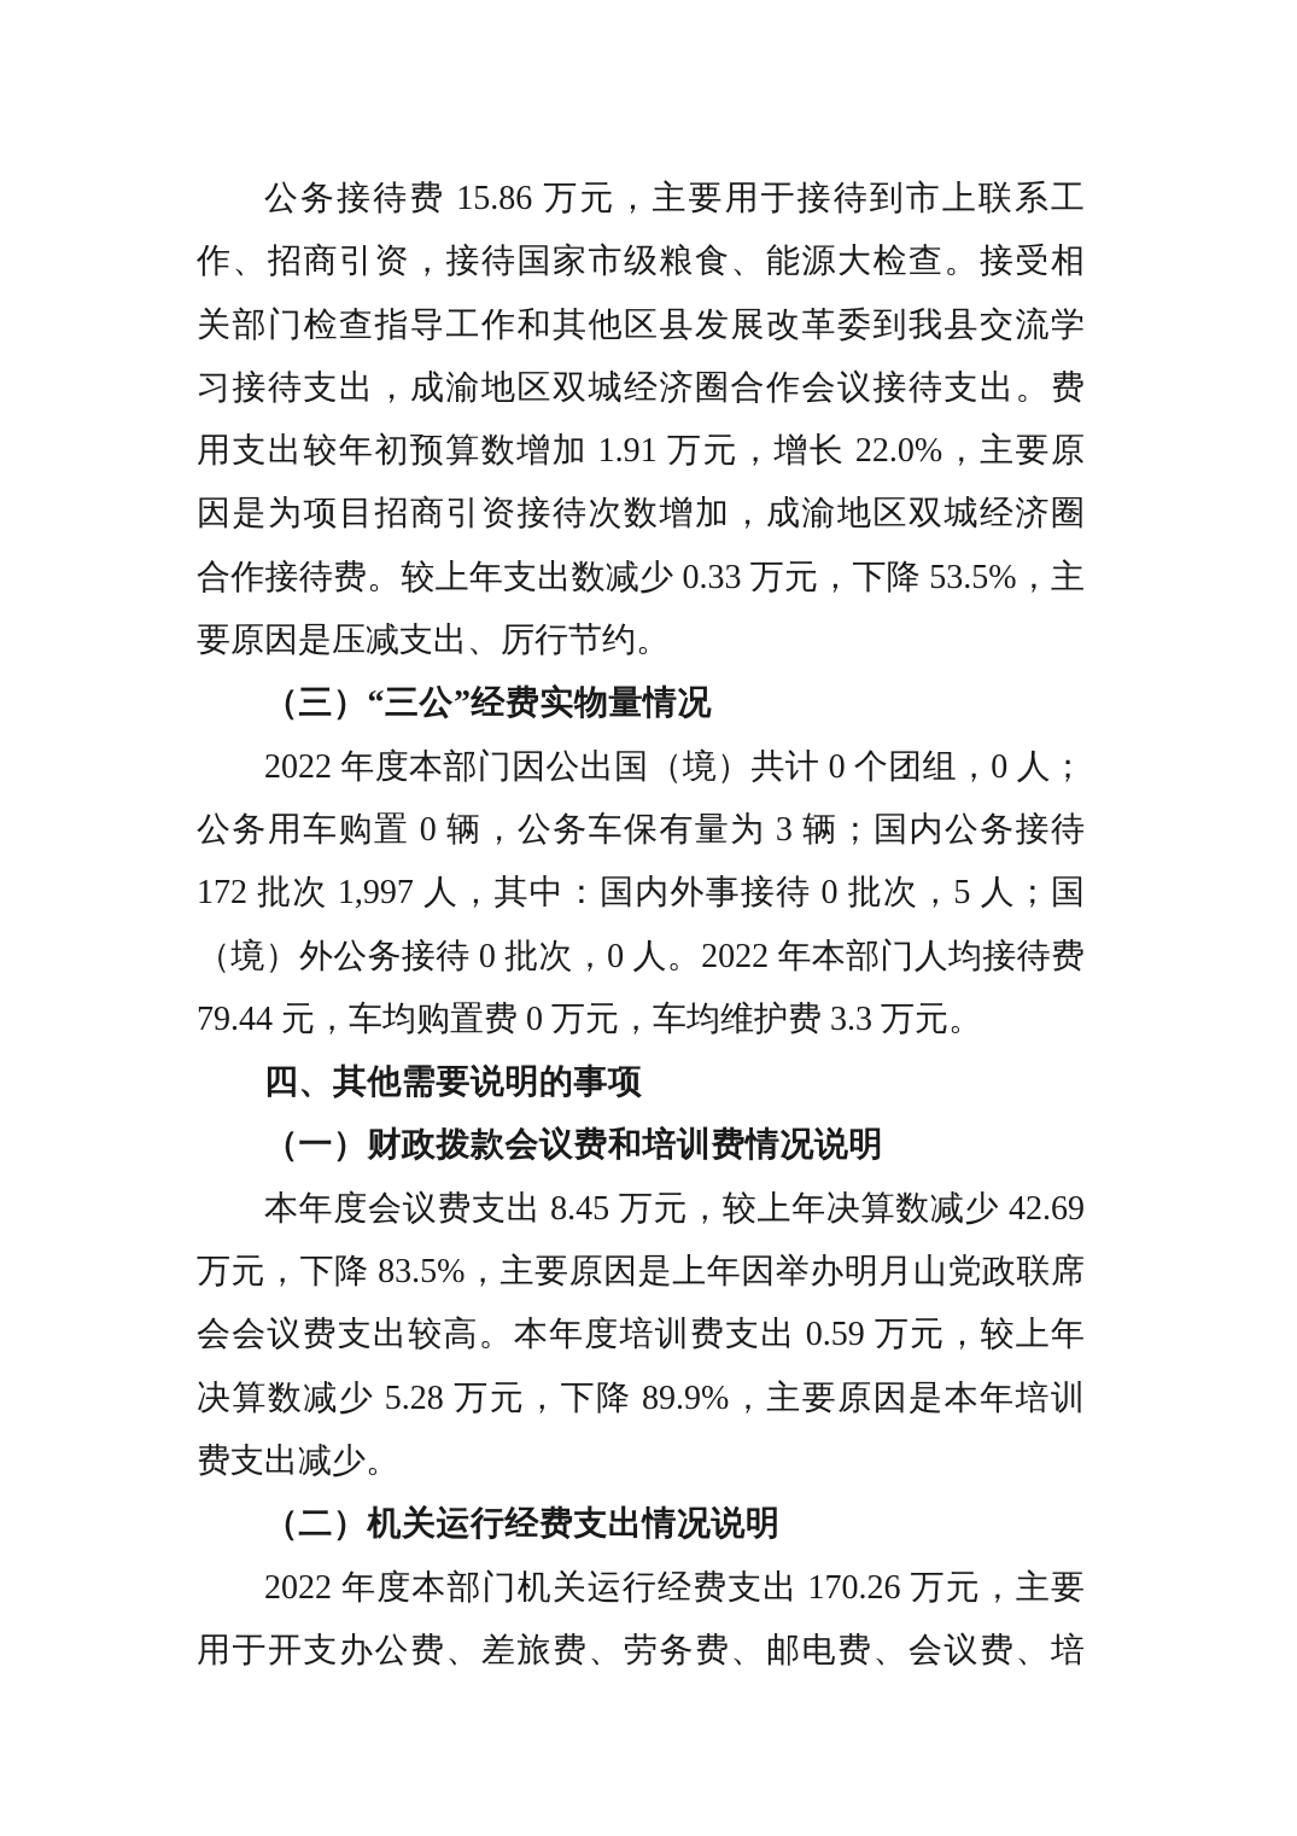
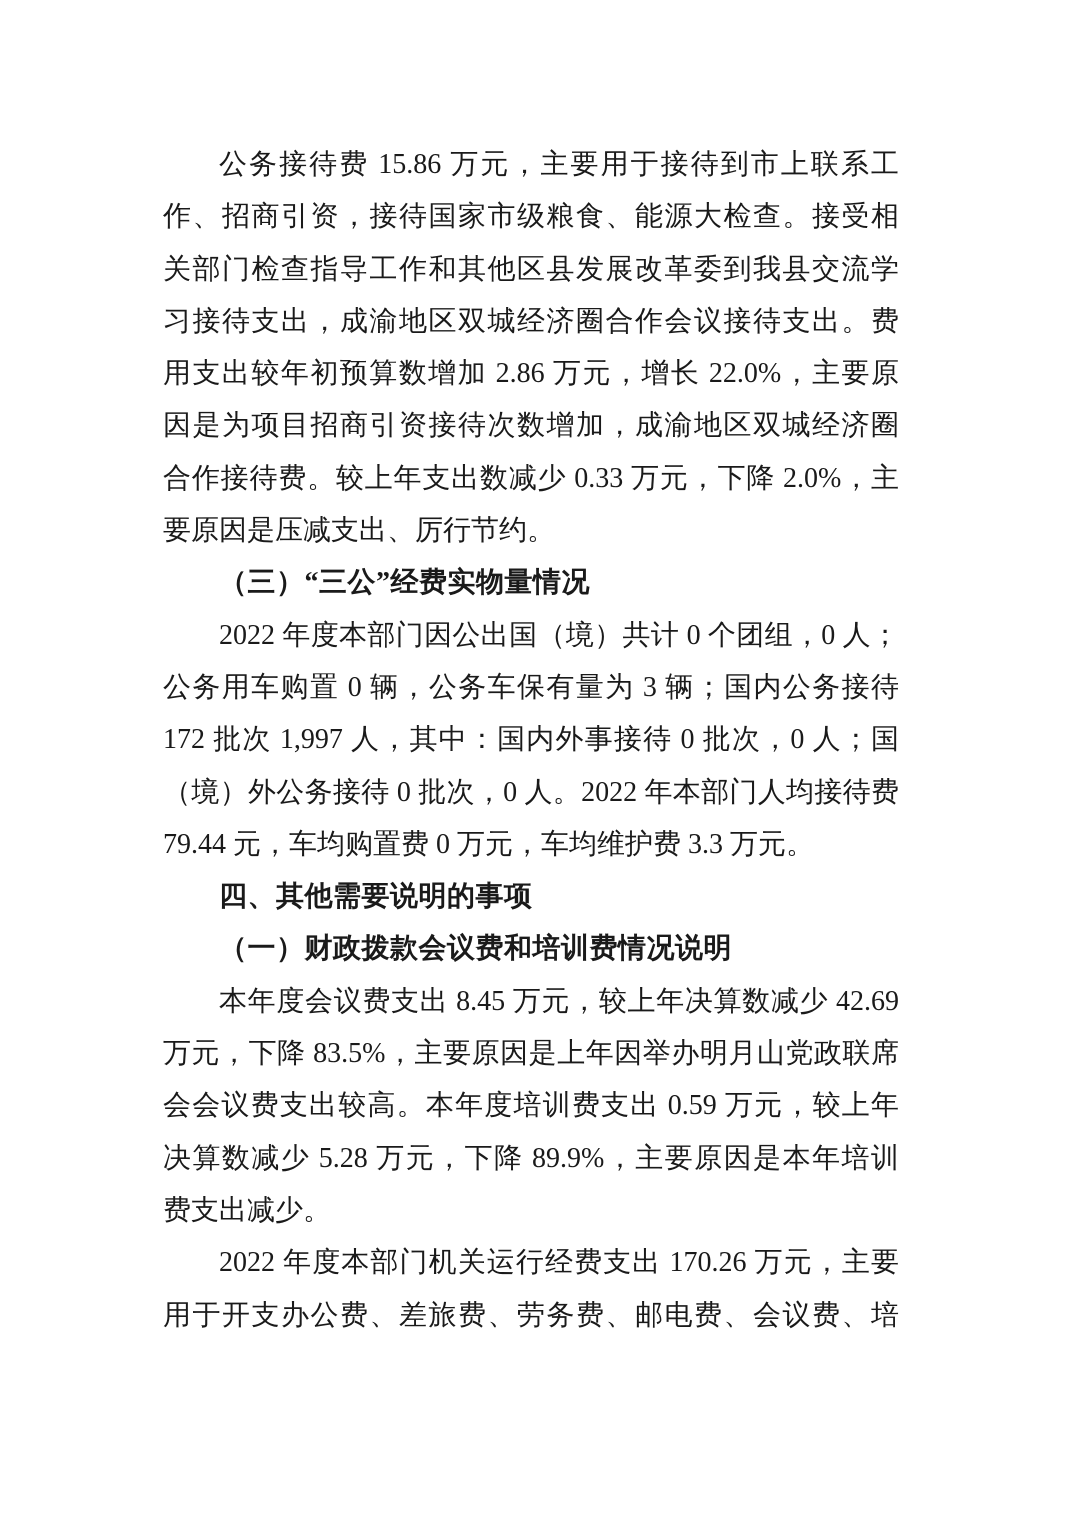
  公务接待费 15.86 万元，主要用于接待到市上联系工
  作、招商引资，接待国家市级粮食、能源大检查。接受相
  关部门检查指导工作和其他区县发展改革委到我县交流学
  习接待支出，成渝地区双城经济圈合作会议接待支出。费
- 用支出较年初预算数增加 1.91 万元，增长 22.0%，主要原
+ 用支出较年初预算数增加 2.86 万元，增长 22.0%，主要原
  因是为项目招商引资接待次数增加，成渝地区双城经济圈
- 合作接待费。较上年支出数减少 0.33 万元，下降 53.5%，主
+ 合作接待费。较上年支出数减少 0.33 万元，下降 2.0%，主
  要原因是压减支出、厉行节约。
  （三）“三公”经费实物量情况
  2022 年度本部门因公出国（境）共计 0 个团组，0 人；
  公务用车购置 0 辆，公务车保有量为 3 辆；国内公务接待
- 172 批次 1,997 人，其中：国内外事接待 0 批次，5 人；国
+ 172 批次 1,997 人，其中：国内外事接待 0 批次，0 人；国
  （境）外公务接待 0 批次，0 人。2022 年本部门人均接待费
  79.44 元，车均购置费 0 万元，车均维护费 3.3 万元。
  四、其他需要说明的事项
  （一）财政拨款会议费和培训费情况说明
  本年度会议费支出 8.45 万元，较上年决算数减少 42.69
  万元，下降 83.5%，主要原因是上年因举办明月山党政联席
  会会议费支出较高。本年度培训费支出 0.59 万元，较上年
  决算数减少 5.28 万元，下降 89.9%，主要原因是本年培训
  费支出减少。
- （二）机关运行经费支出情况说明
  2022 年度本部门机关运行经费支出 170.26 万元，主要
  用于开支办公费、差旅费、劳务费、邮电费、会议费、培
